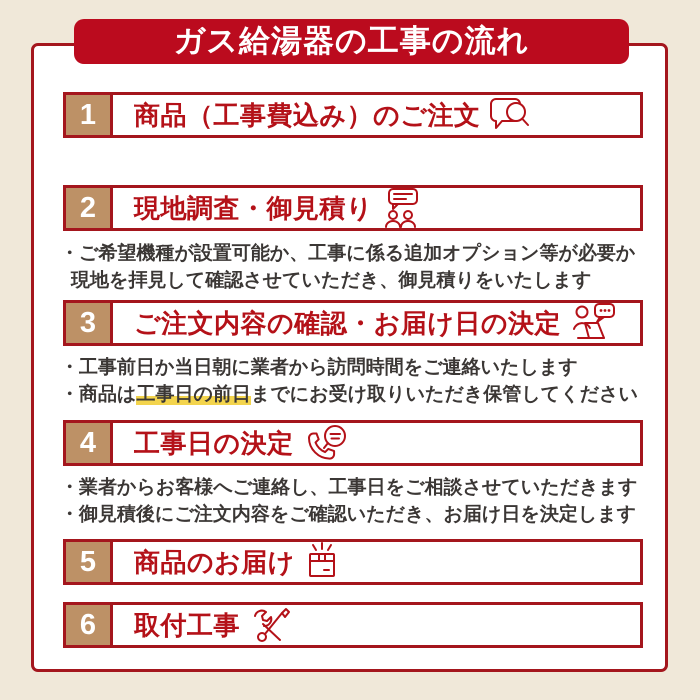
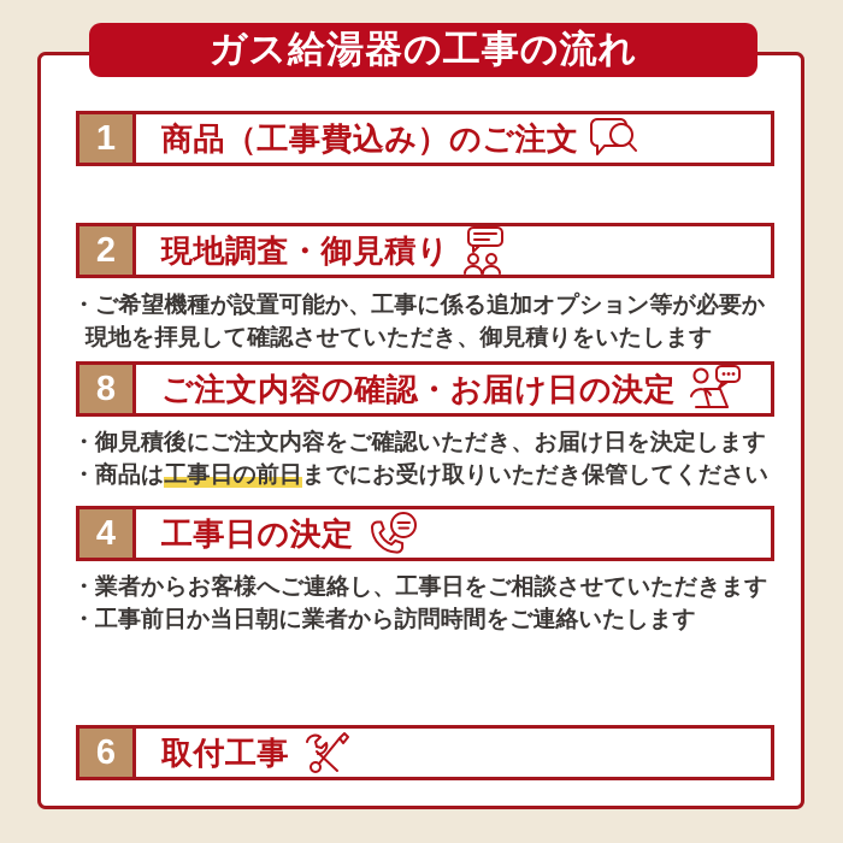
  ガス給湯器の工事の流れ
  1
  商品（工事費込み）のご注文
  2
  現地調査・御見積り
  ・ご希望機種が設置可能か、工事に係る追加オプション等が必要か
  現地を拝見して確認させていただき、御見積りをいたします
- 3
+ 8
  ご注文内容の確認・お届け日の決定
- ・工事前日か当日朝に業者から訪問時間をご連絡いたします
+ ・御見積後にご注文内容をご確認いただき、お届け日を決定します
  ・商品は工事日の前日までにお受け取りいただき保管してください
  4
  工事日の決定
  ・業者からお客様へご連絡し、工事日をご相談させていただきます
- ・御見積後にご注文内容をご確認いただき、お届け日を決定します
+ ・工事前日か当日朝に業者から訪問時間をご連絡いたします
- 5
- 商品のお届け
  6
  取付工事
